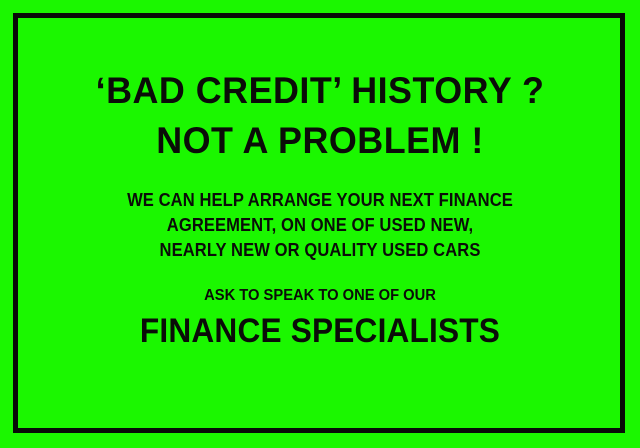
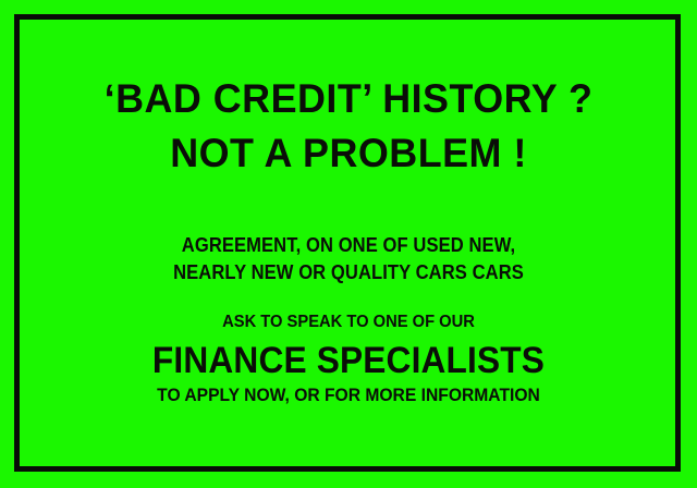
  ‘BAD CREDIT’ HISTORY ?
  NOT A PROBLEM !
- WE CAN HELP ARRANGE YOUR NEXT FINANCE
  AGREEMENT, ON ONE OF USED NEW,
- NEARLY NEW OR QUALITY USED CARS
+ NEARLY NEW OR QUALITY CARS CARS
  ASK TO SPEAK TO ONE OF OUR
  FINANCE SPECIALISTS
+ TO APPLY NOW, OR FOR MORE INFORMATION
